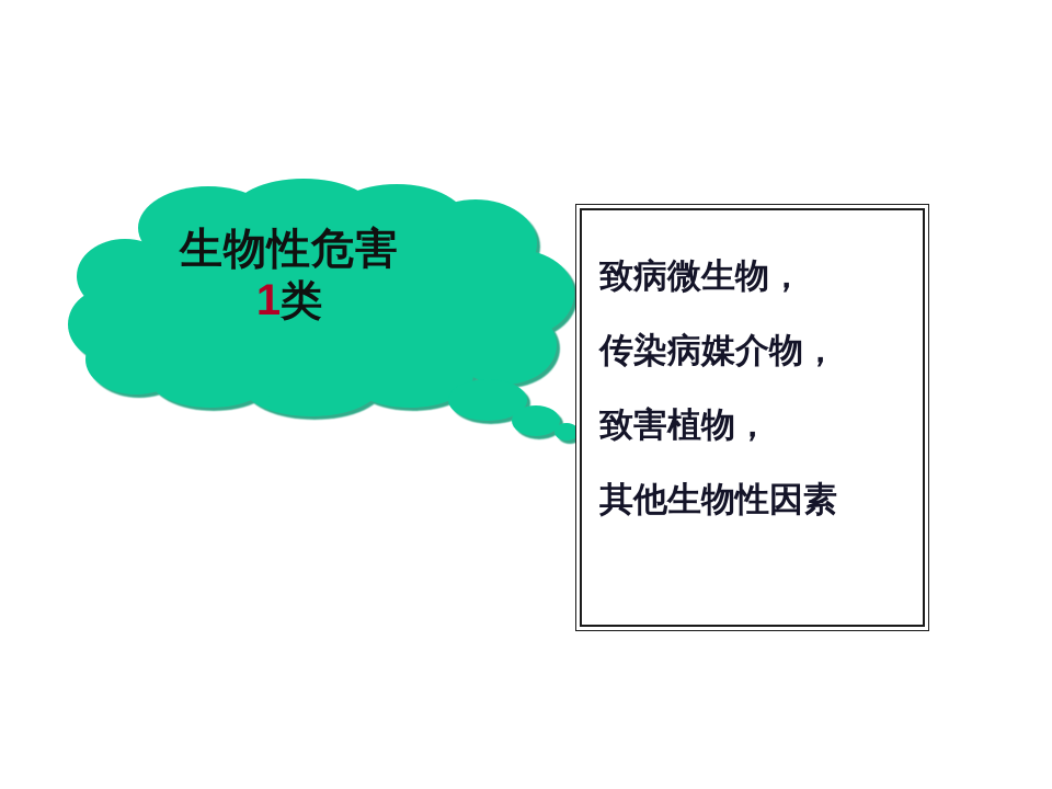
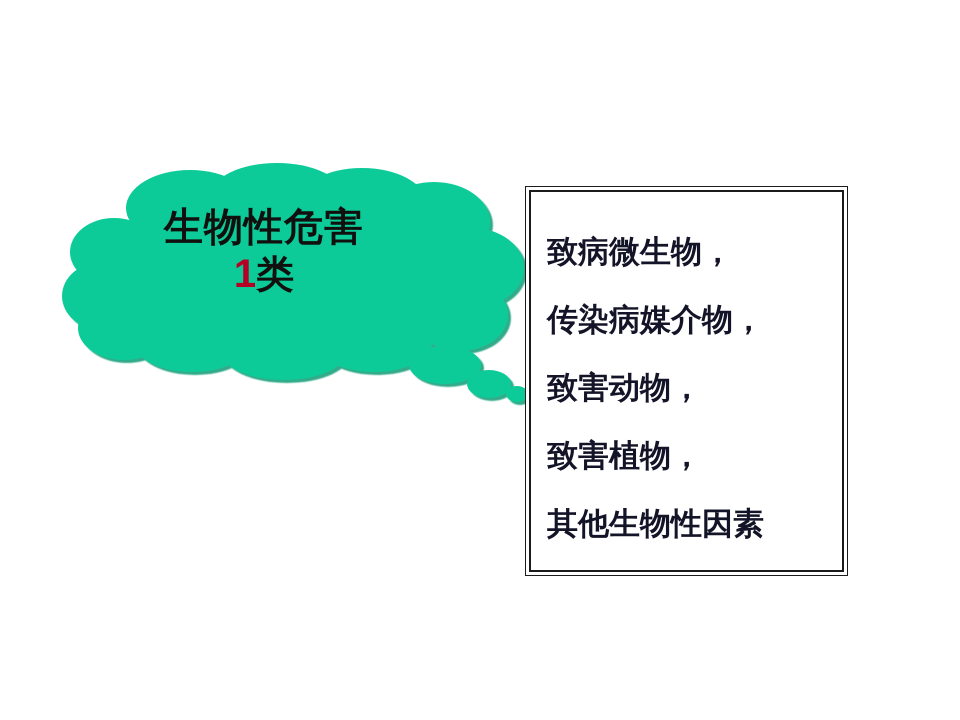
  生物性危害
  1类
  致病微生物，
  传染病媒介物，
+ 致害动物，
  致害植物，
  其他生物性因素
